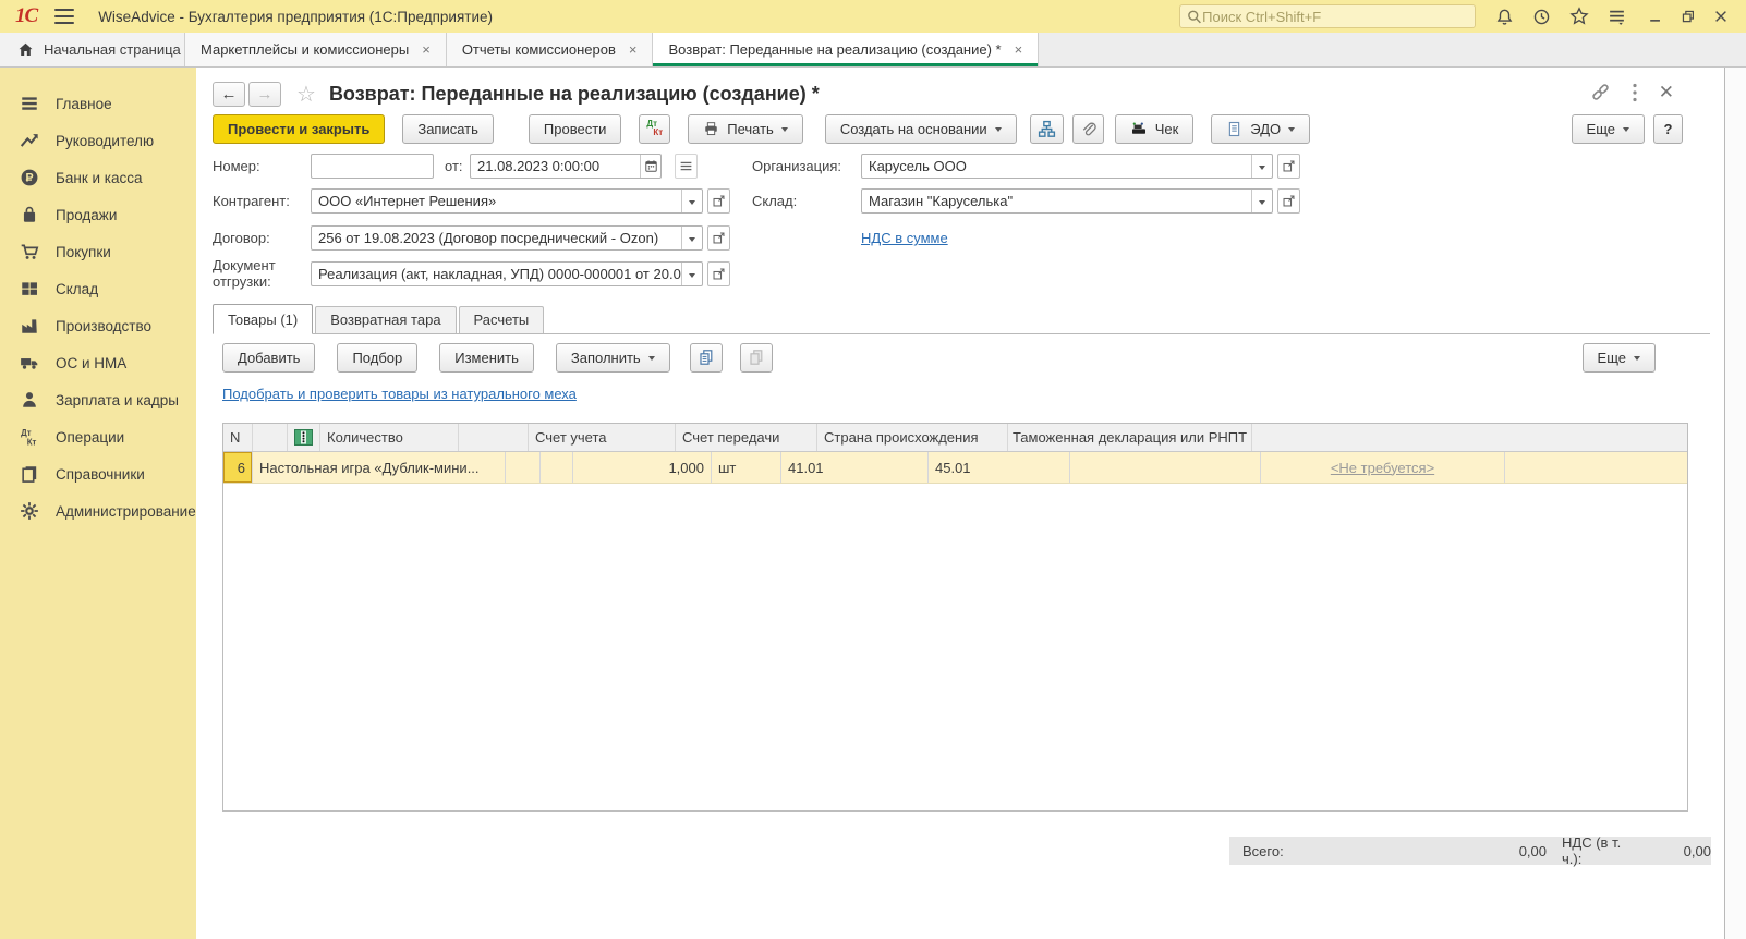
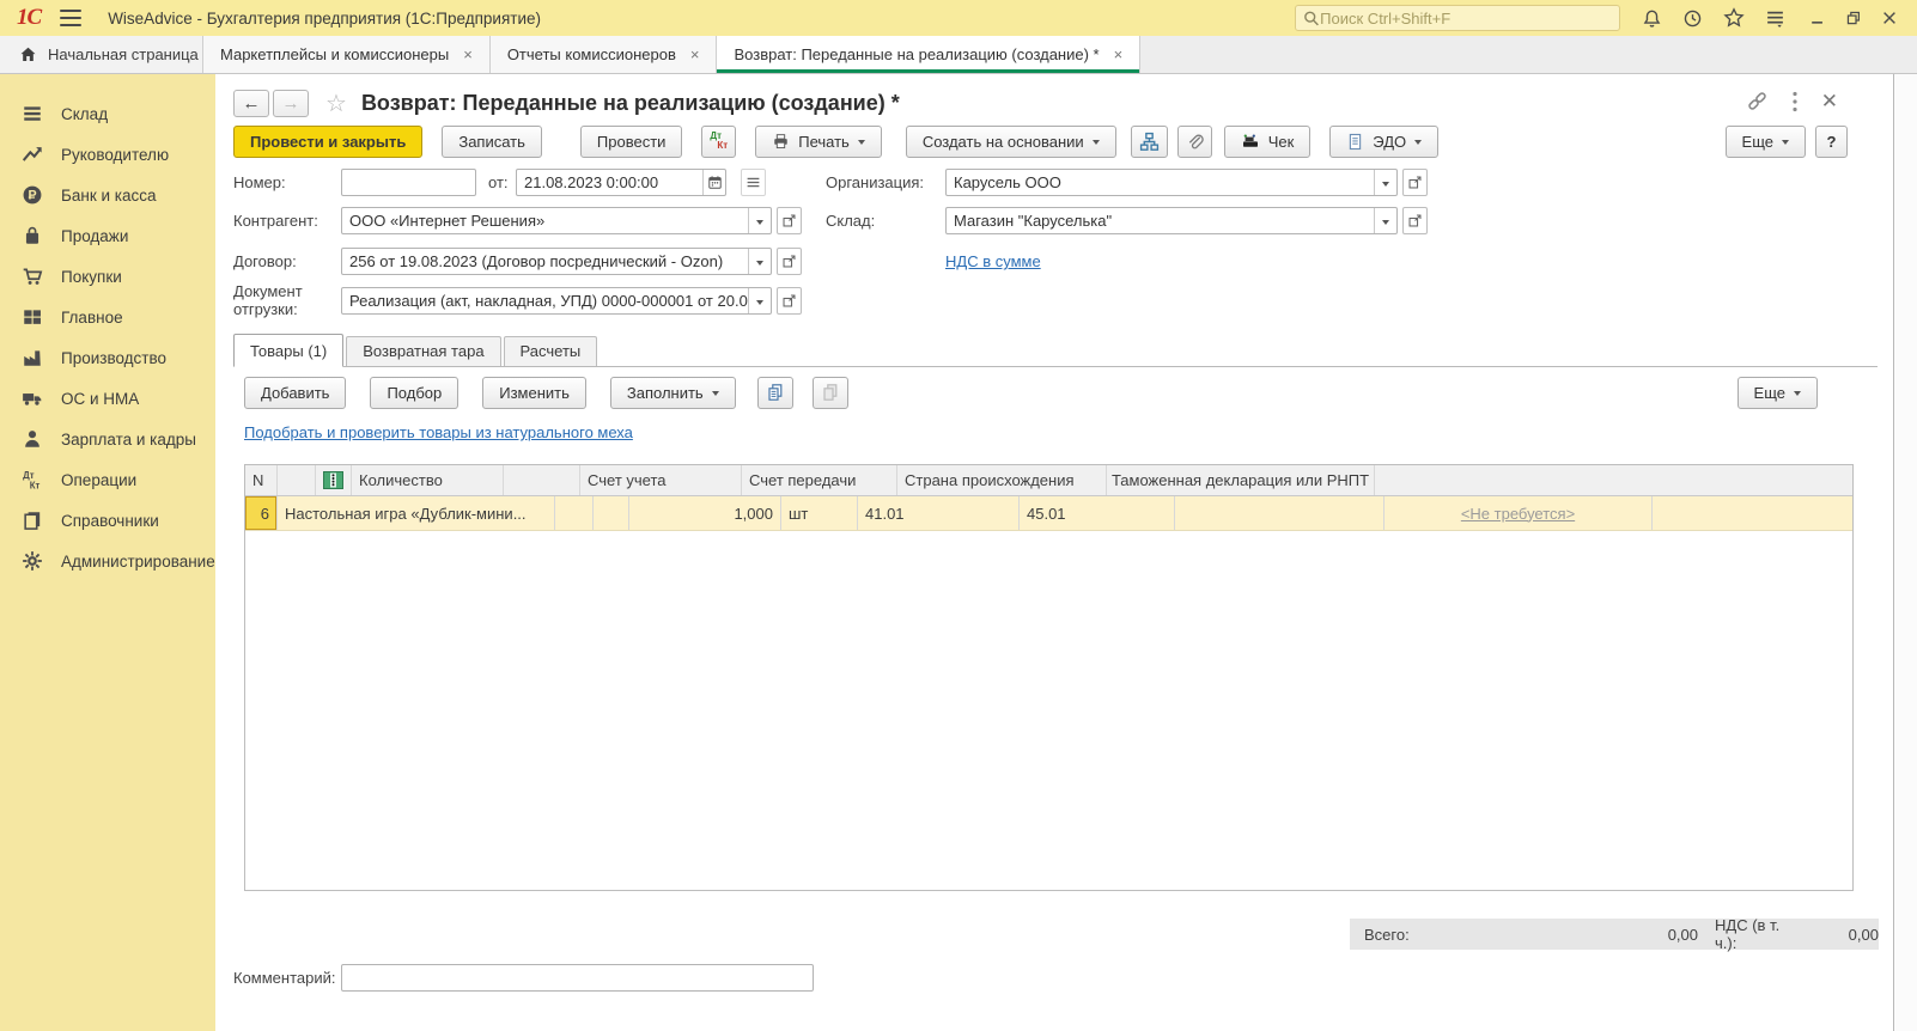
  1С
  WiseAdvice - Бухгалтерия предприятия (1С:Предприятие)
  Поиск Ctrl+Shift+F
  Начальная страница
  Маркетплейсы и комиссионеры
  ×
  Отчеты комиссионеров
  ×
  Возврат: Переданные на реализацию (создание) *
  ×
- Главное
+ Склад
  Руководителю
  Р
  Банк и касса
  Продажи
  Покупки
- Склад
+ Главное
  Производство
  ОС и НМА
  Зарплата и кадры
  Дт
  Кт
  Операции
  Справочники
  Администрирование
  ✕
  ←
  →
  ☆
  Возврат: Переданные на реализацию (создание) *
  Провести и закрыть
  Записать
  Провести
  Дт
  Кт
  Печать
  Создать на основании
  Чек
  ЭДО
  Еще
  ?
  Номер:
  от:
  21.08.2023 0:00:00
  Организация:
  Карусель ООО
  Контрагент:
  ООО «Интернет Решения»
  Склад:
  Магазин "Каруселька"
  Договор:
  256 от 19.08.2023 (Договор посреднический - Ozon)
  НДС в сумме
  Документ отгрузки:
  Реализация (акт, накладная, УПД) 0000-000001 от 20.0
  Товары (1)
  Возвратная тара
  Расчеты
  Добавить
  Подбор
  Изменить
  Заполнить
  Еще
  Подобрать и проверить товары из натурального меха
  N
  Количество
  Счет учета
  Счет передачи
  Страна происхождения
  Таможенная декларация или РНПТ
  6
  Настольная игра «Дублик-мини...
  1,000
  шт
  41.01
  45.01
  <Не требуется>
  Всего:
  0,00
  НДС (в т. ч.):
  0,00
+ Комментарий:
